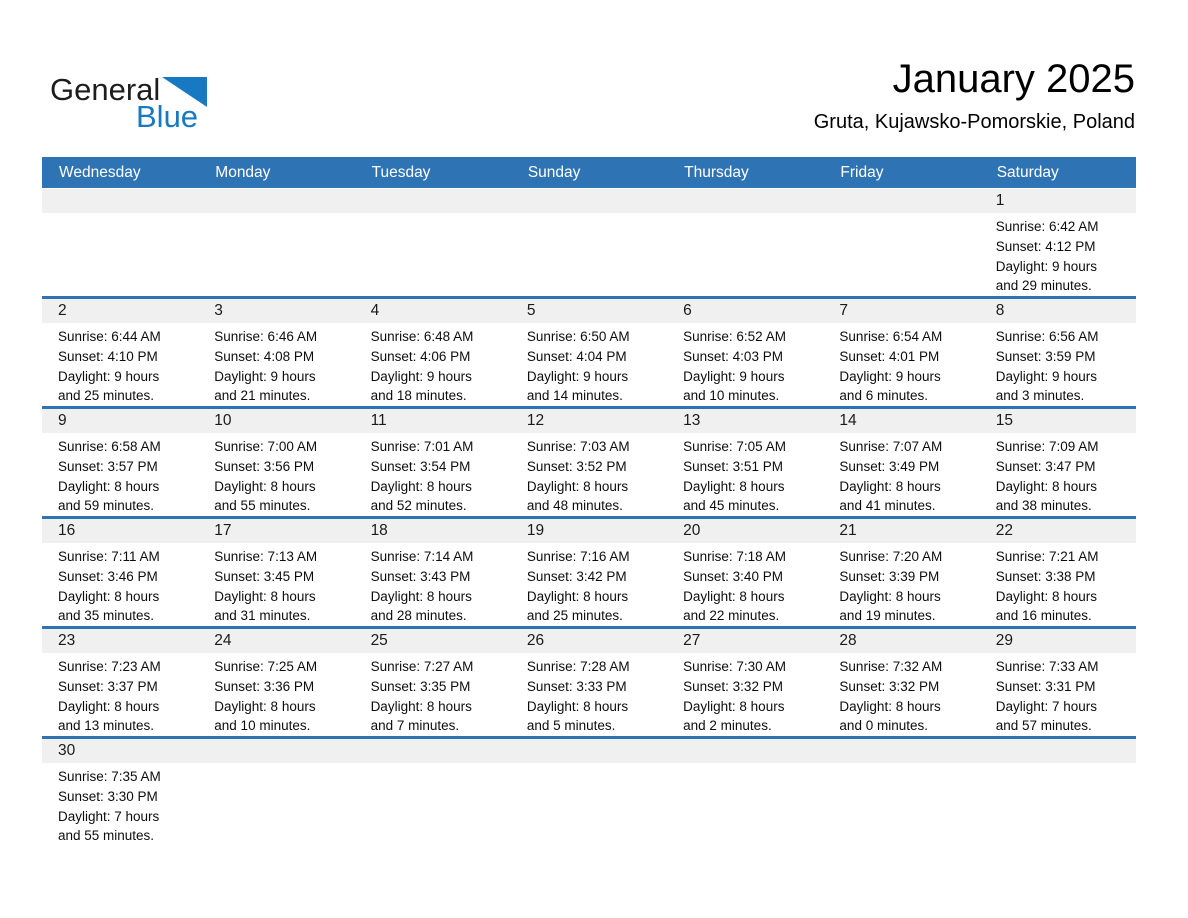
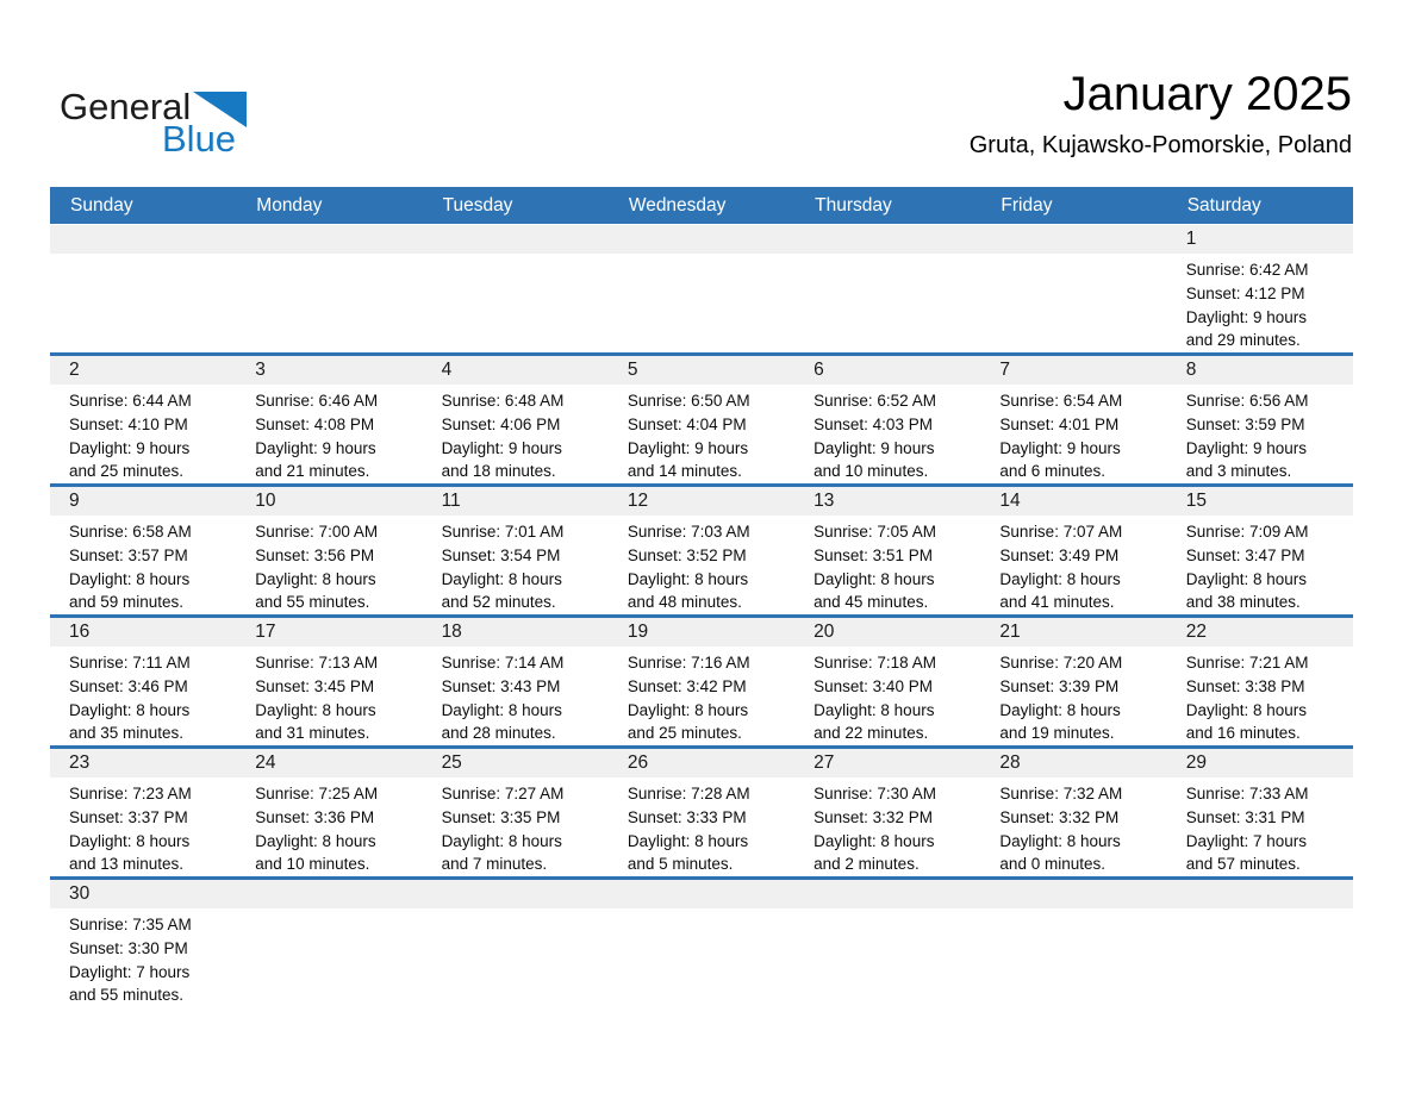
  General
  Blue
  January 2025
  Gruta, Kujawsko-Pomorskie, Poland
- Wednesday
+ Sunday
  Monday
  Tuesday
- Sunday
+ Wednesday
  Thursday
  Friday
  Saturday
  1
  Sunrise: 6:42 AM
  Sunset: 4:12 PM
  Daylight: 9 hours
  and 29 minutes.
  2
  Sunrise: 6:44 AM
  Sunset: 4:10 PM
  Daylight: 9 hours
  and 25 minutes.
  3
  Sunrise: 6:46 AM
  Sunset: 4:08 PM
  Daylight: 9 hours
  and 21 minutes.
  4
  Sunrise: 6:48 AM
  Sunset: 4:06 PM
  Daylight: 9 hours
  and 18 minutes.
  5
  Sunrise: 6:50 AM
  Sunset: 4:04 PM
  Daylight: 9 hours
  and 14 minutes.
  6
  Sunrise: 6:52 AM
  Sunset: 4:03 PM
  Daylight: 9 hours
  and 10 minutes.
  7
  Sunrise: 6:54 AM
  Sunset: 4:01 PM
  Daylight: 9 hours
  and 6 minutes.
  8
  Sunrise: 6:56 AM
  Sunset: 3:59 PM
  Daylight: 9 hours
  and 3 minutes.
  9
  Sunrise: 6:58 AM
  Sunset: 3:57 PM
  Daylight: 8 hours
  and 59 minutes.
  10
  Sunrise: 7:00 AM
  Sunset: 3:56 PM
  Daylight: 8 hours
  and 55 minutes.
  11
  Sunrise: 7:01 AM
  Sunset: 3:54 PM
  Daylight: 8 hours
  and 52 minutes.
  12
  Sunrise: 7:03 AM
  Sunset: 3:52 PM
  Daylight: 8 hours
  and 48 minutes.
  13
  Sunrise: 7:05 AM
  Sunset: 3:51 PM
  Daylight: 8 hours
  and 45 minutes.
  14
  Sunrise: 7:07 AM
  Sunset: 3:49 PM
  Daylight: 8 hours
  and 41 minutes.
  15
  Sunrise: 7:09 AM
  Sunset: 3:47 PM
  Daylight: 8 hours
  and 38 minutes.
  16
  Sunrise: 7:11 AM
  Sunset: 3:46 PM
  Daylight: 8 hours
  and 35 minutes.
  17
  Sunrise: 7:13 AM
  Sunset: 3:45 PM
  Daylight: 8 hours
  and 31 minutes.
  18
  Sunrise: 7:14 AM
  Sunset: 3:43 PM
  Daylight: 8 hours
  and 28 minutes.
  19
  Sunrise: 7:16 AM
  Sunset: 3:42 PM
  Daylight: 8 hours
  and 25 minutes.
  20
  Sunrise: 7:18 AM
  Sunset: 3:40 PM
  Daylight: 8 hours
  and 22 minutes.
  21
  Sunrise: 7:20 AM
  Sunset: 3:39 PM
  Daylight: 8 hours
  and 19 minutes.
  22
  Sunrise: 7:21 AM
  Sunset: 3:38 PM
  Daylight: 8 hours
  and 16 minutes.
  23
  Sunrise: 7:23 AM
  Sunset: 3:37 PM
  Daylight: 8 hours
  and 13 minutes.
  24
  Sunrise: 7:25 AM
  Sunset: 3:36 PM
  Daylight: 8 hours
  and 10 minutes.
  25
  Sunrise: 7:27 AM
  Sunset: 3:35 PM
  Daylight: 8 hours
  and 7 minutes.
  26
  Sunrise: 7:28 AM
  Sunset: 3:33 PM
  Daylight: 8 hours
  and 5 minutes.
  27
  Sunrise: 7:30 AM
  Sunset: 3:32 PM
  Daylight: 8 hours
  and 2 minutes.
  28
  Sunrise: 7:32 AM
  Sunset: 3:32 PM
  Daylight: 8 hours
  and 0 minutes.
  29
  Sunrise: 7:33 AM
  Sunset: 3:31 PM
  Daylight: 7 hours
  and 57 minutes.
  30
  Sunrise: 7:35 AM
  Sunset: 3:30 PM
  Daylight: 7 hours
  and 55 minutes.
